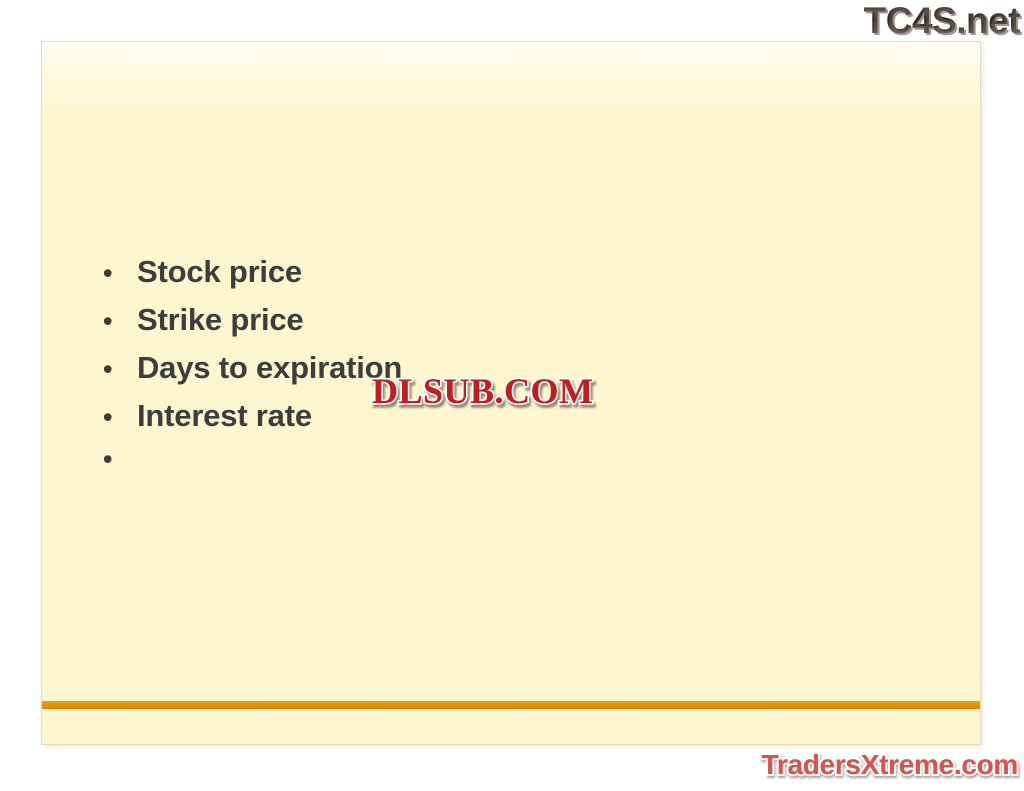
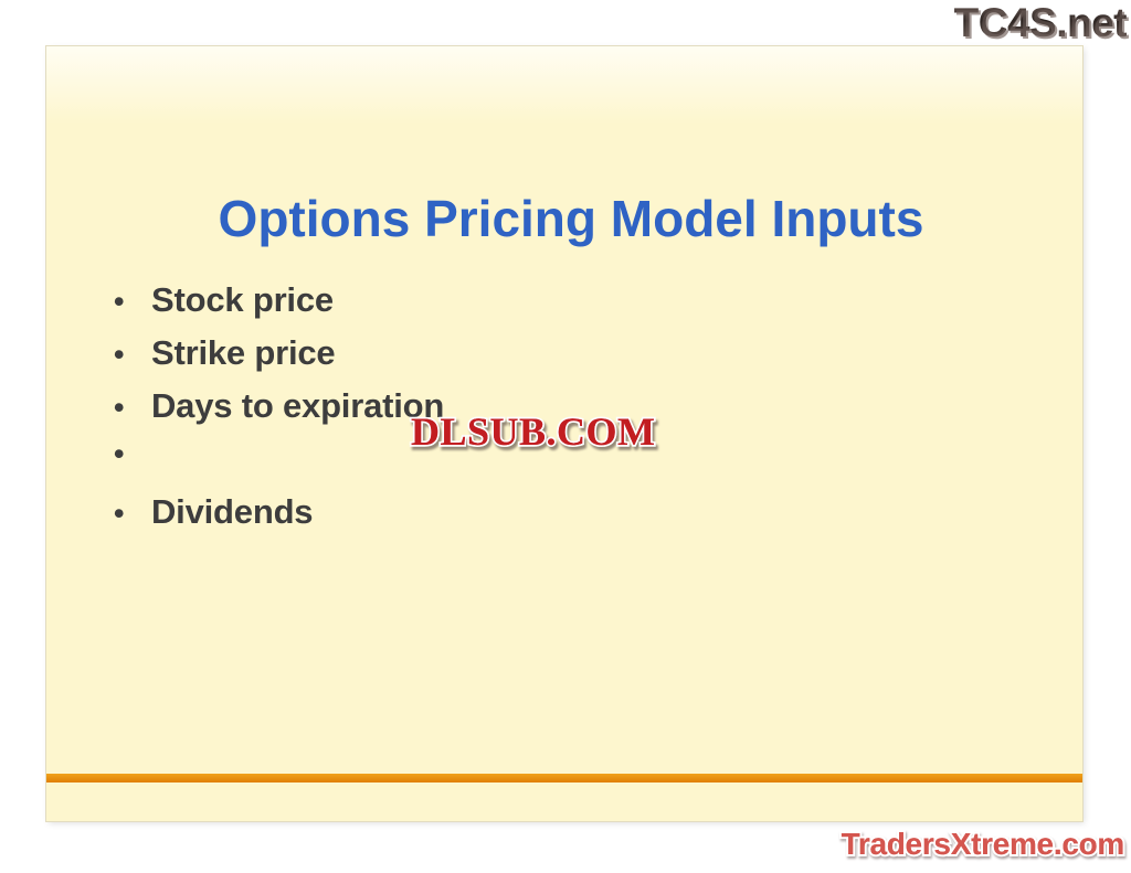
  TC4S.net
+ Options Pricing Model Inputs
  •
  Stock price
  •
  Strike price
  •
  Days to expiration
  •
- Interest rate
  •
+ Dividends
  DLSUB.COM
  TradersXtreme.com
